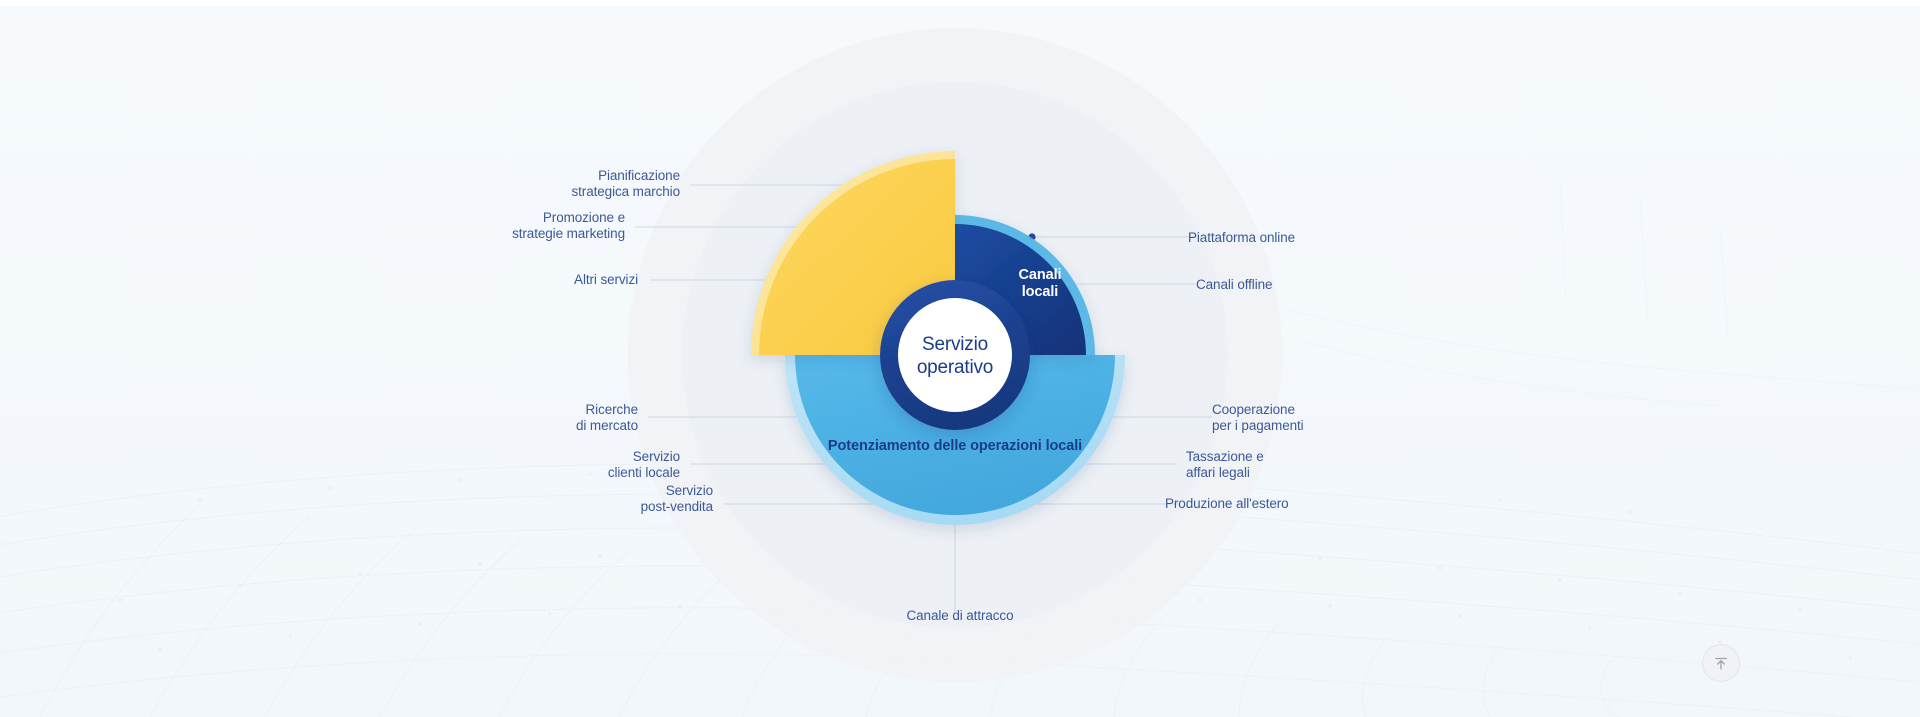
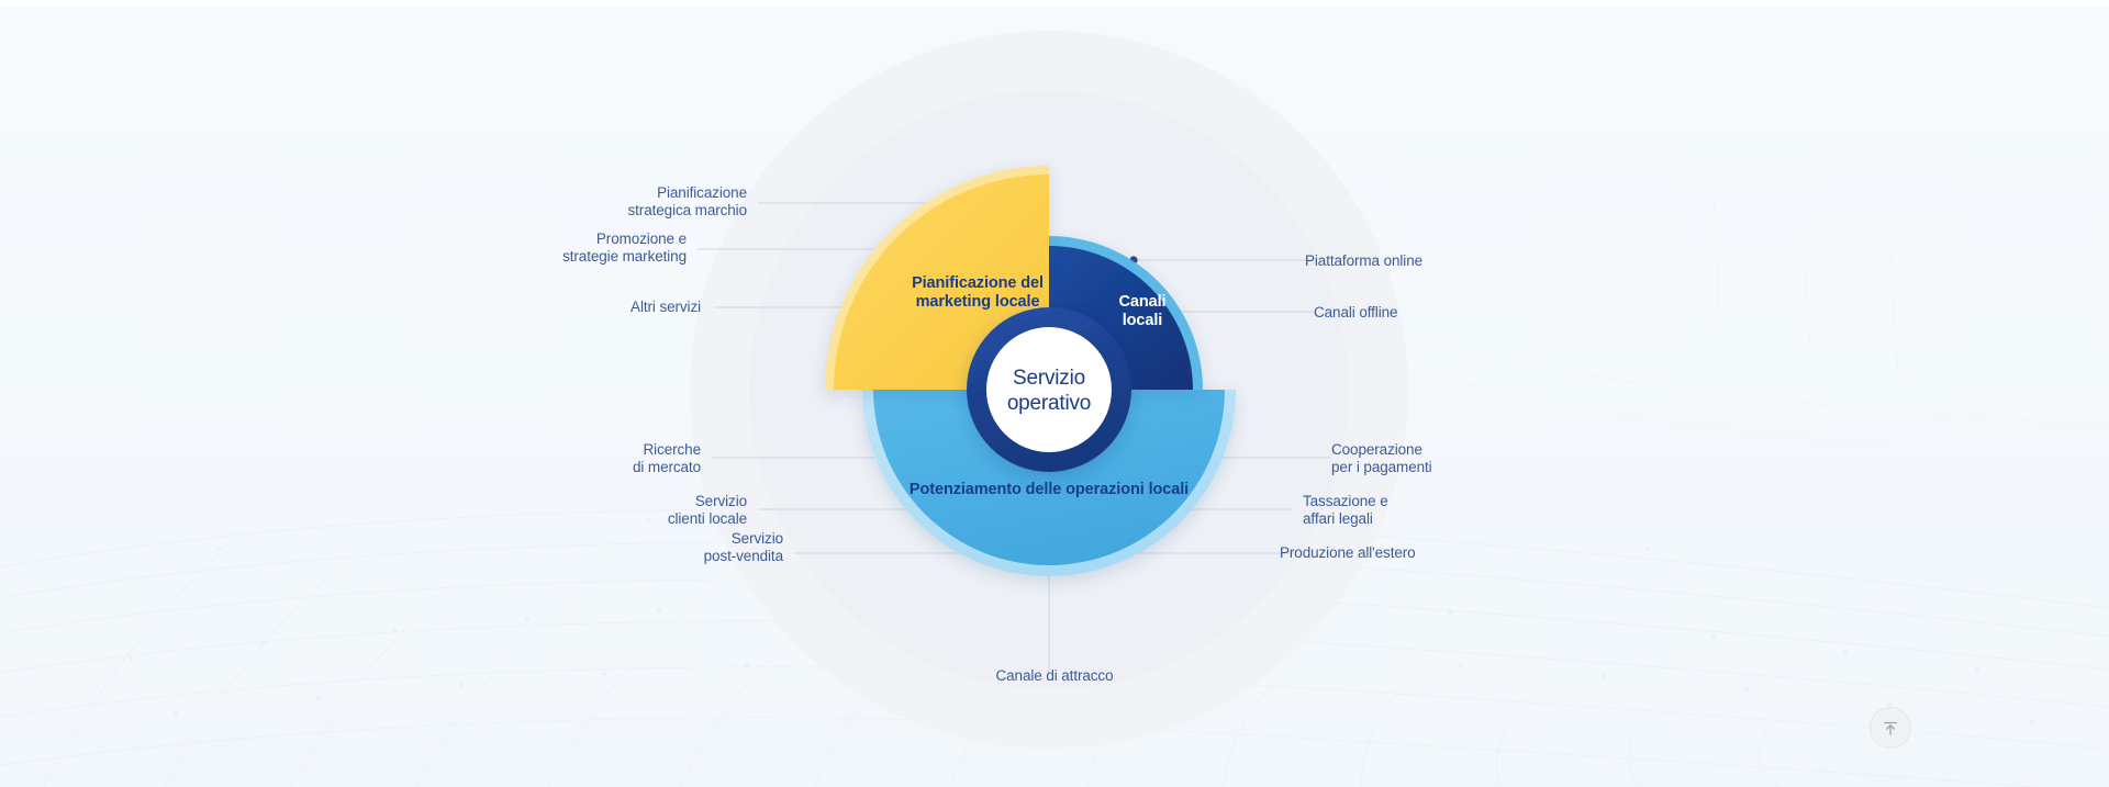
+ Pianificazione del
+ marketing locale
  Canali
  locali
  Potenziamento delle operazioni locali
  Servizio
  operativo
  Pianificazione
  strategica marchio
  Promozione e
  strategie marketing
  Altri servizi
  Ricerche
  di mercato
  Servizio
  clienti locale
  Servizio
  post-vendita
  Piattaforma online
  Canali offline
  Cooperazione
  per i pagamenti
  Tassazione e
  affari legali
  Produzione all'estero
  Canale di attracco
